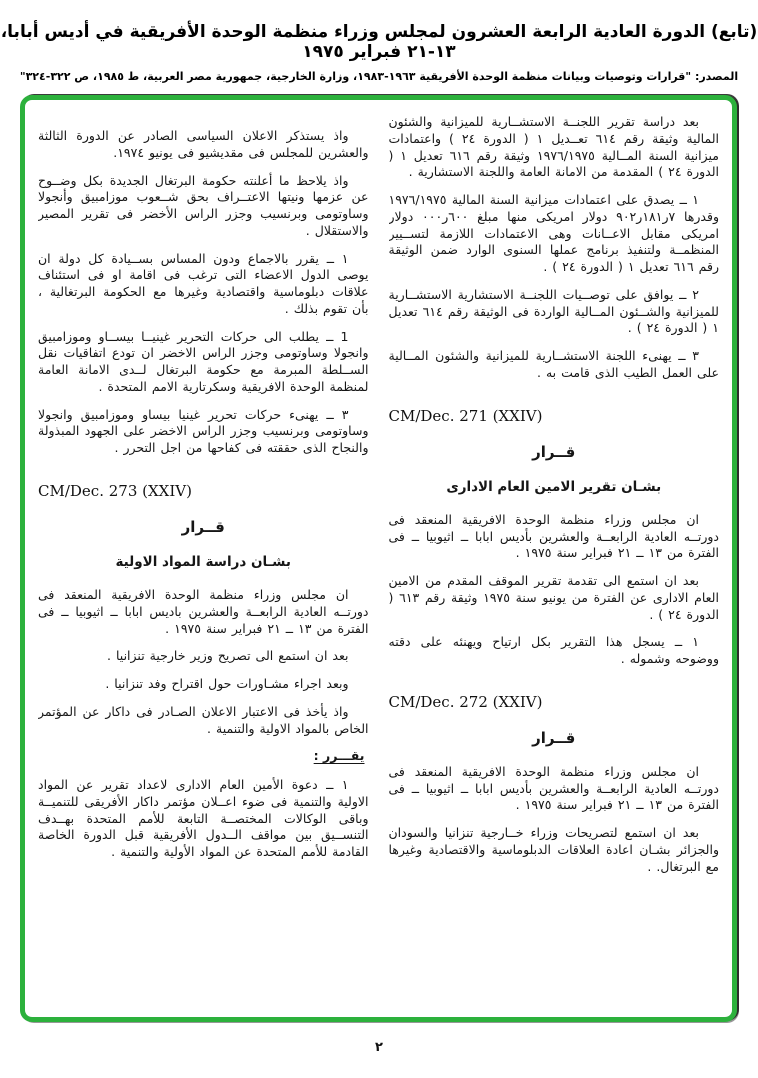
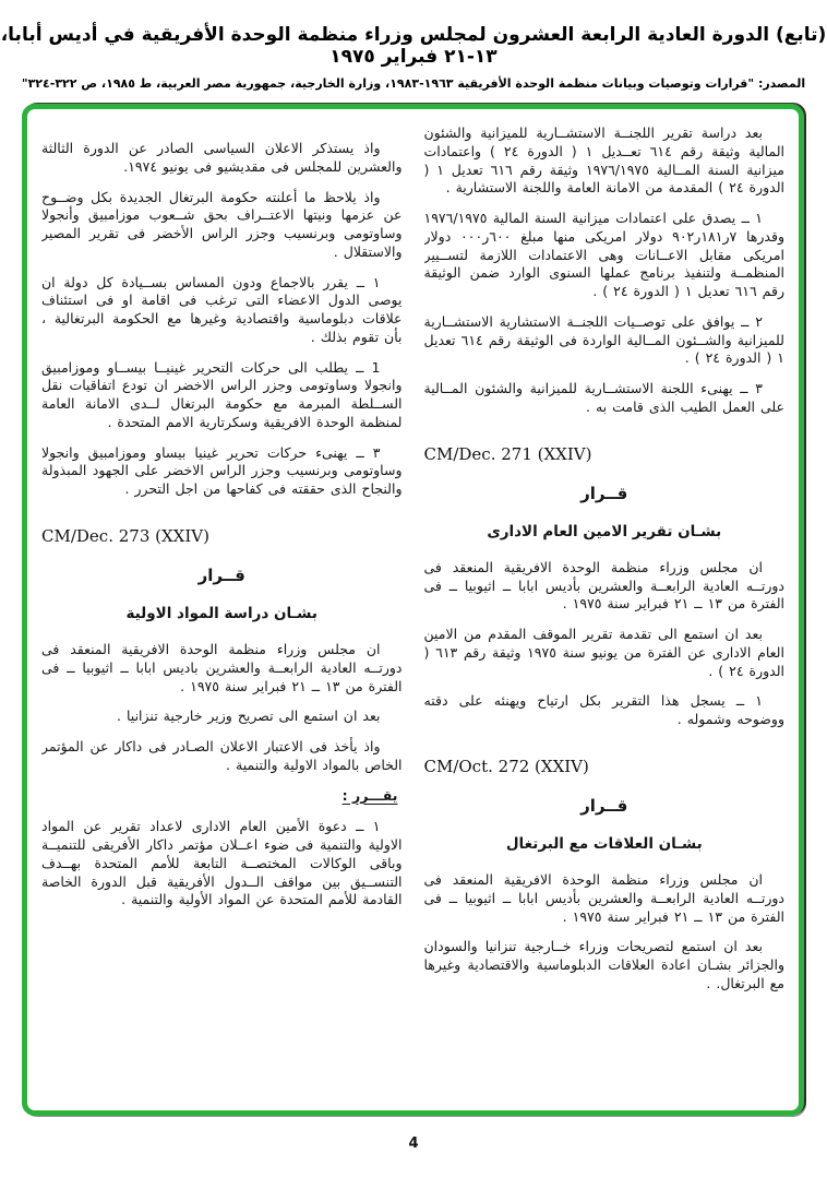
  (تابع) الدورة العادية الرابعة العشرون لمجلس وزراء منظمة الوحدة الأفريقية في أديس أبابا، ١٣-٢١ فبراير ١٩٧٥
  المصدر: "قرارات وتوصيات وبيانات منظمة الوحدة الأفريقية ١٩٦٣-١٩٨٣، وزارة الخارجية، جمهورية مصر العربية، ط ١٩٨٥، ص ٣٢٢-٣٢٤"
  بعد دراسة تقرير اللجنــة الاستشــارية للميزانية والشئون المالية وثيقة رقم ٦١٤ تعــديل ١ ( الدورة ٢٤ ) واعتمادات ميزانية السنة المــالية ١٩٧٦/١٩٧٥ وثيقة رقم ٦١٦ تعديل ١ ( الدورة ٢٤ ) المقدمة من الامانة العامة واللجنة الاستشارية .
  ١ ــ يصدق على اعتمادات ميزانية السنة المالية ١٩٧٦/١٩٧٥ وقدرها ٧ر١٨١ر٩٠٢ دولار امريكى منها مبلغ ٦٠٠ر٠٠٠ دولار امريكى مقابل الاعــانات وهى الاعتمادات اللازمة لتســيير المنظمــة ولتنفيذ برنامج عملها السنوى الوارد ضمن الوثيقة رقم ٦١٦ تعديل ١ ( الدورة ٢٤ ) .
  ٢ ــ يوافق على توصــيات اللجنــة الاستشارية الاستشــارية للميزانية والشــئون المــالية الواردة فى الوثيقة رقم ٦١٤ تعديل ١ ( الدورة ٢٤ ) .
  ٣ ــ يهنىء اللجنة الاستشــارية للميزانية والشئون المــالية على العمل الطيب الذى قامت به .
  CM/Dec. 271 (XXIV)
  قــرار
  بشـان تقرير الامين العام الادارى
  ان مجلس وزراء منظمة الوحدة الافريقية المنعقد فى دورتــه العادية الرابعــة والعشرين بأديس ابابا ــ اثيوبيا ــ فى الفترة من ١٣ ــ ٢١ فبراير سنة ١٩٧٥ .
  بعد ان استمع الى تقدمة تقرير الموقف المقدم من الامين العام الادارى عن الفترة من يونيو سنة ١٩٧٥ وثيقة رقم ٦١٣ ( الدورة ٢٤ ) .
  ١ ــ يسجل هذا التقرير بكل ارتياح ويهنئه على دقته ووضوحه وشموله .
- CM/Dec. 272 (XXIV)
+ CM/Oct. 272 (XXIV)
  قــرار
+ بشـان العلاقات مع البرتغال
  ان مجلس وزراء منظمة الوحدة الافريقية المنعقد فى دورتــه العادية الرابعــة والعشرين بأديس ابابا ــ اثيوبيا ــ فى الفترة من ١٣ ــ ٢١ فبراير سنة ١٩٧٥ .
  بعد ان استمع لتصريحات وزراء خــارجية تنزانيا والسودان والجزائر بشـان اعادة العلاقات الدبلوماسية والاقتصادية وغيرها مع البرتغال. .
  واذ يستذكر الاعلان السياسى الصادر عن الدورة الثالثة والعشرين للمجلس فى مقديشيو فى يونيو ١٩٧٤.
  واذ يلاحظ ما أعلنته حكومة البرتغال الجديدة بكل وضــوح عن عزمها ونيتها الاعتــراف بحق شــعوب موزامبيق وأنجولا وساوتومى وبرنسيب وجزر الراس الأخضر فى تقرير المصير والاستقلال .
  ١ ــ يقرر بالاجماع ودون المساس بســيادة كل دولة ان يوصى الدول الاعضاء التى ترغب فى اقامة او فى استئناف علاقات دبلوماسية واقتصادية وغيرها مع الحكومة البرتغالية ، بأن تقوم بذلك .
  1 ــ يطلب الى حركات التحرير غينيــا بيســاو وموزامبيق وانجولا وساوتومى وجزر الراس الاخضر ان تودع اتفاقيات نقل الســلطة المبرمة مع حكومة البرتغال لــدى الامانة العامة لمنظمة الوحدة الافريقية وسكرتارية الامم المتحدة .
  ٣ ــ يهنىء حركات تحرير غينيا بيساو وموزامبيق وانجولا وساوتومى وبرنسيب وجزر الراس الاخضر على الجهود المبذولة والنجاح الذى حققته فى كفاحها من اجل التحرر .
  CM/Dec. 273 (XXIV)
  قــرار
  بشـان دراسة المواد الاولية
  ان مجلس وزراء منظمة الوحدة الافريقية المنعقد فى دورتــه العادية الرابعــة والعشرين باديس ابابا ــ اثيوبيا ــ فى الفترة من ١٣ ــ ٢١ فبراير سنة ١٩٧٥ .
  بعد ان استمع الى تصريح وزير خارجية تنزانيا .
- وبعد اجراء مشـاورات حول اقتراح وفد تنزانيا .
  واذ يأخذ فى الاعتبار الاعلان الصـادر فى داكار عن المؤتمر الخاص بالمواد الاولية والتنمية .
  يقـــرر :
  ١ ــ دعوة الأمين العام الادارى لاعداد تقرير عن المواد الاولية والتنمية فى ضوء اعــلان مؤتمر داكار الأفريقى للتنميــة وباقى الوكالات المختصــة التابعة للأمم المتحدة بهــدف التنســيق بين مواقف الــدول الأفريقية قبل الدورة الخاصة القادمة للأمم المتحدة عن المواد الأولية والتنمية .
- ٢
+ 4
